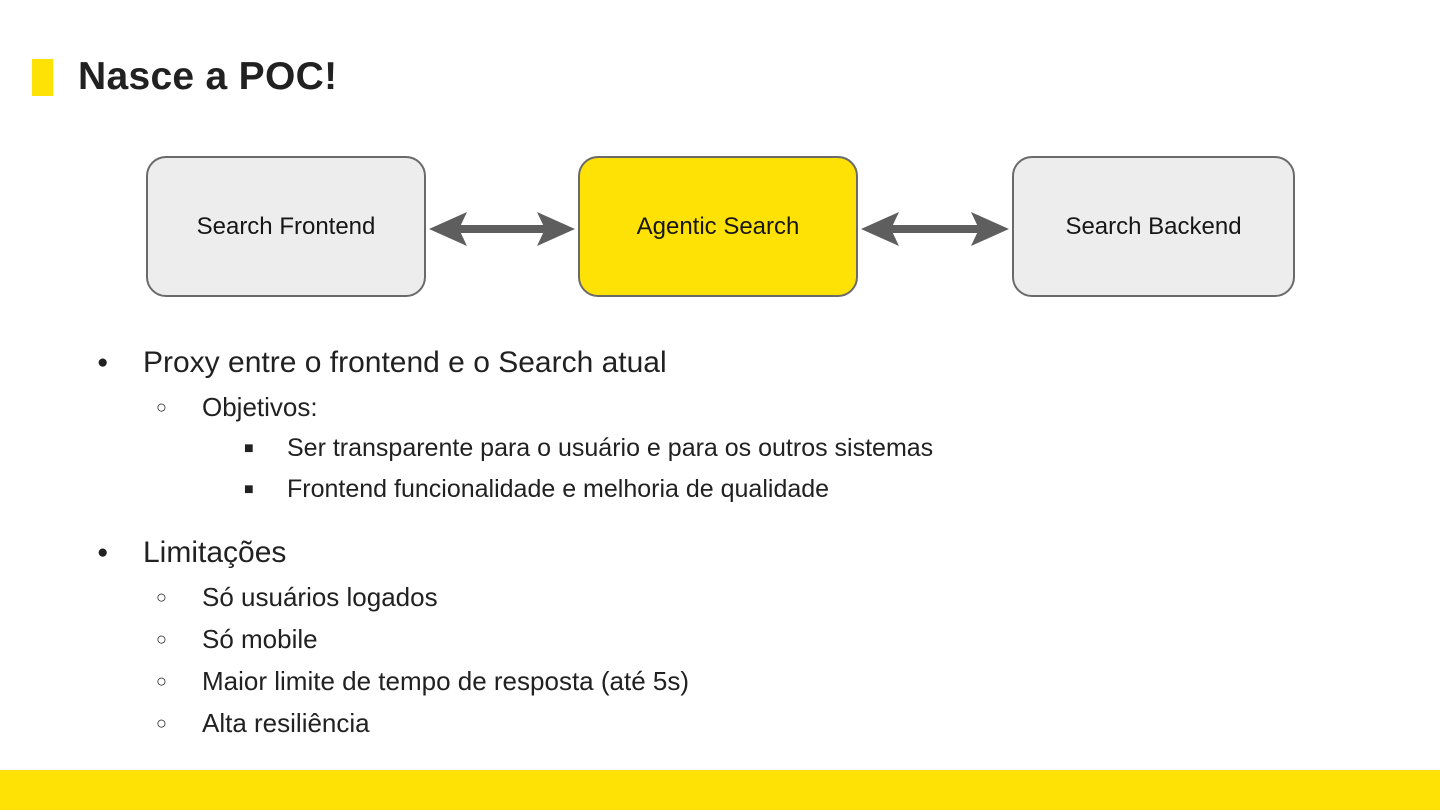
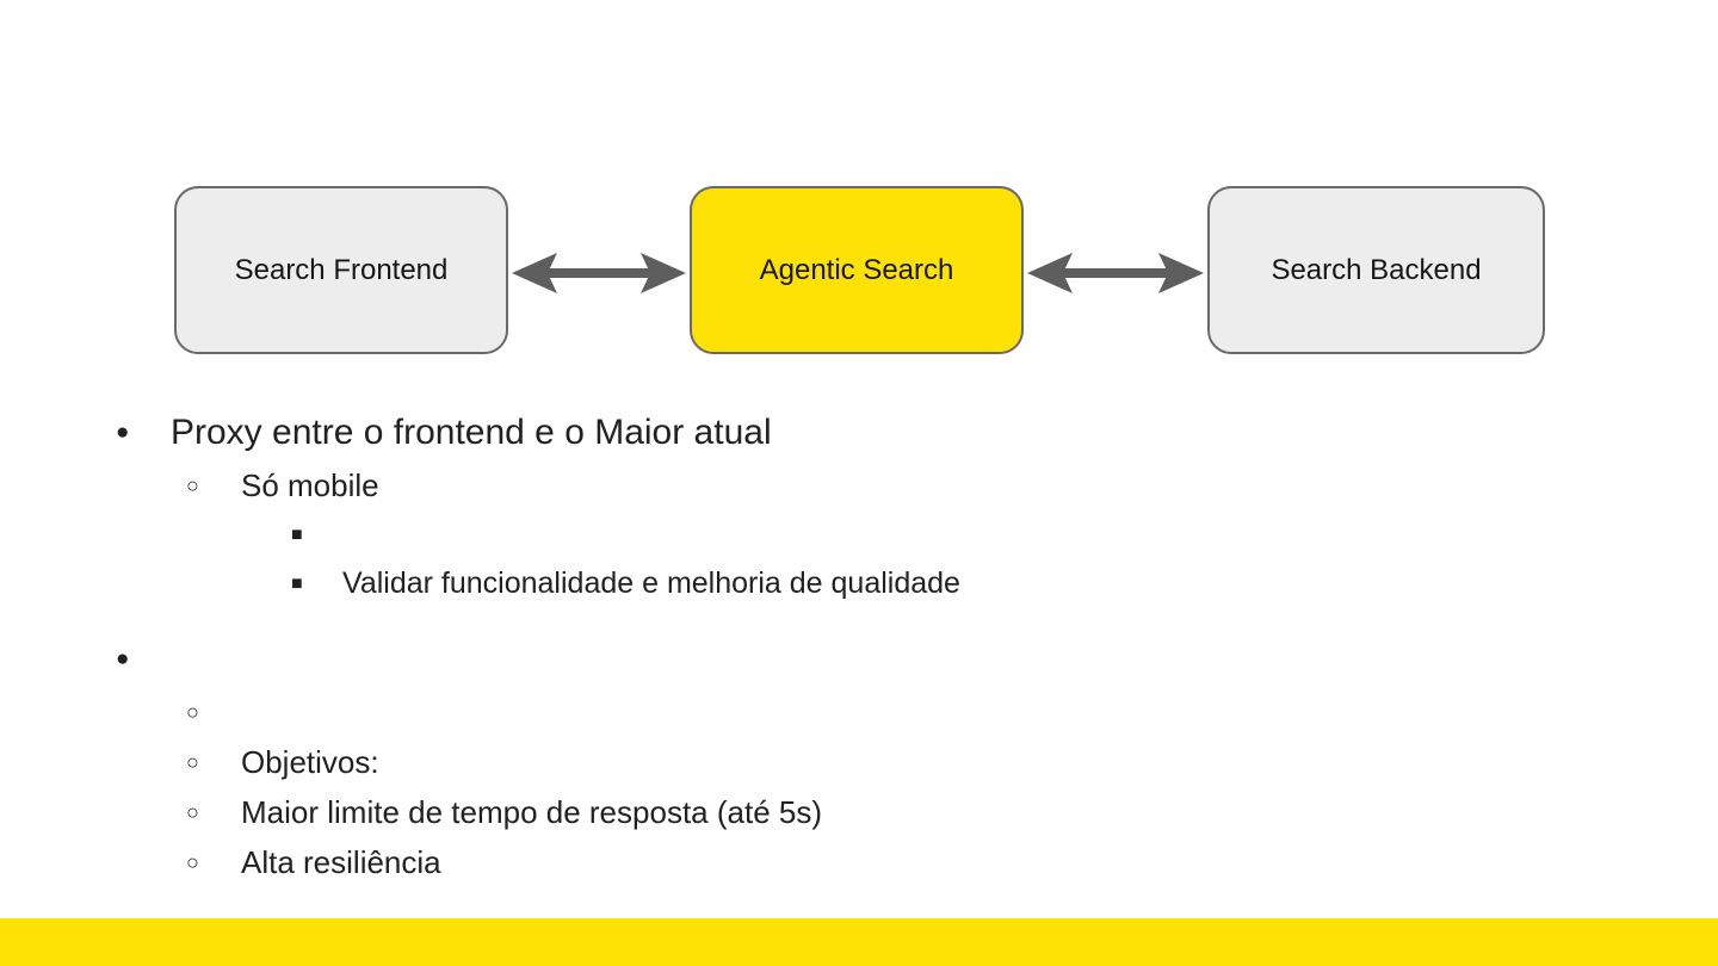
- Nasce a POC!
  Search Frontend
  Agentic Search
  Search Backend
  ●
- Proxy entre o frontend e o Search atual
+ Proxy entre o frontend e o Maior atual
  ○
- Objetivos:
+ Só mobile
  ■
- Ser transparente para o usuário e para os outros sistemas
  ■
- Frontend funcionalidade e melhoria de qualidade
+ Validar funcionalidade e melhoria de qualidade
  ●
- Limitações
  ○
- Só usuários logados
  ○
- Só mobile
+ Objetivos:
  ○
  Maior limite de tempo de resposta (até 5s)
  ○
  Alta resiliência
